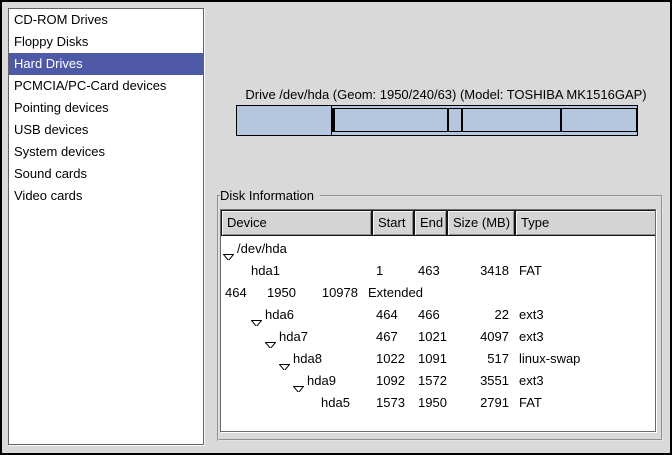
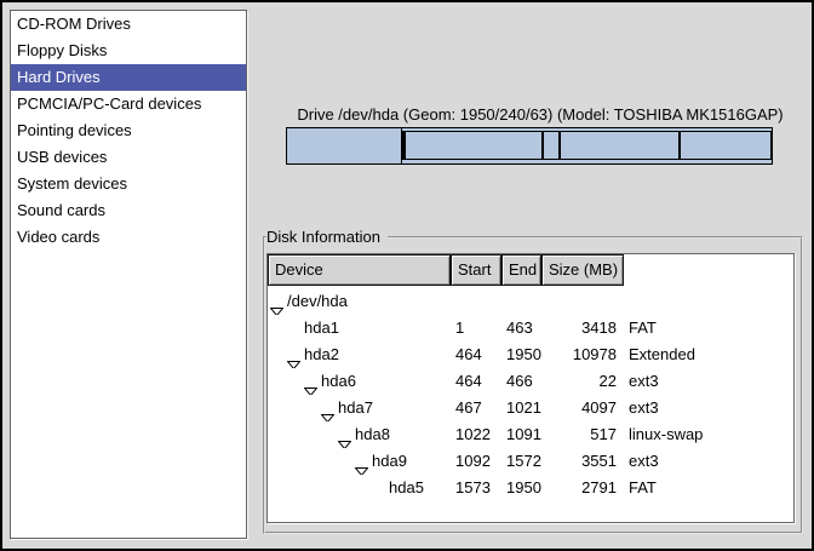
  CD-ROM Drives
  Floppy Disks
  Hard Drives
  PCMCIA/PC-Card devices
  Pointing devices
  USB devices
  System devices
  Sound cards
  Video cards
  Drive /dev/hda (Geom: 1950/240/63) (Model: TOSHIBA MK1516GAP)
  Disk Information
  Device
  Start
  End
  Size (MB)
- Type
  /dev/hda
  hda1
  1
  463
  3418
  FAT
+ hda2
  464
  1950
  10978
  Extended
  hda6
  464
  466
  22
  ext3
  hda7
  467
  1021
  4097
  ext3
  hda8
  1022
  1091
  517
  linux-swap
  hda9
  1092
  1572
  3551
  ext3
  hda5
  1573
  1950
  2791
  FAT
